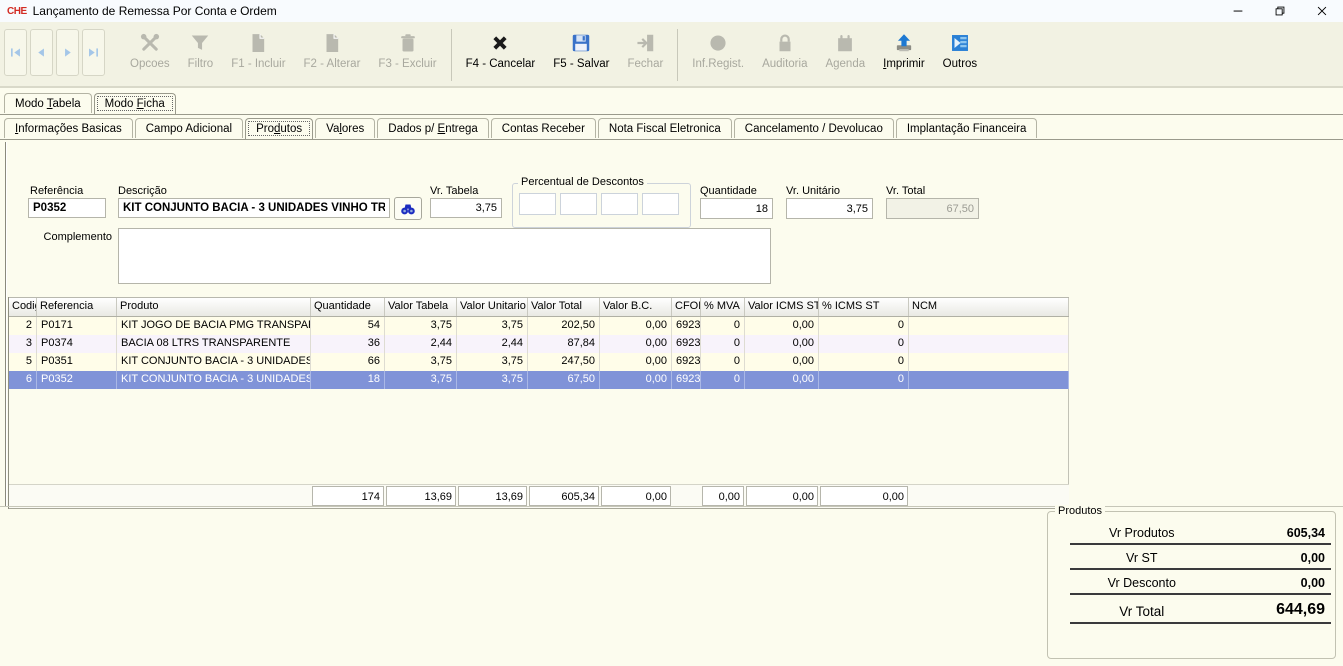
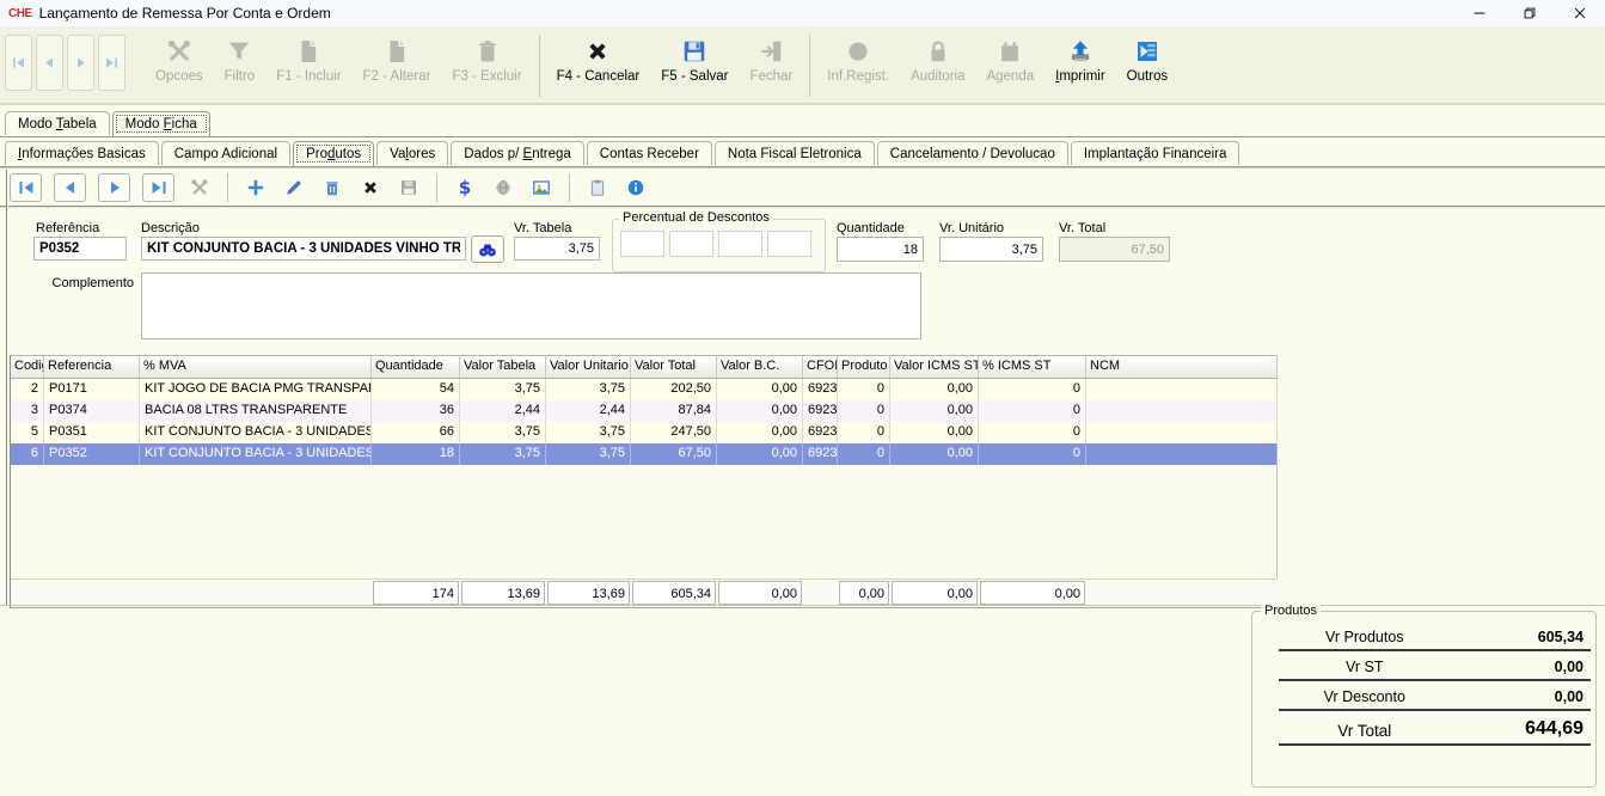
  CHE
  Lançamento de Remessa Por Conta e Ordem
  Opcoes
  Filtro
  F1 - Incluir
  F2 - Alterar
  F3 - Excluir
  F4 - Cancelar
  F5 - Salvar
  Fechar
  Inf.Regist.
  Auditoria
  Agenda
  Imprimir
  Outros
  Modo Tabela Modo Ficha
  Informações Basicas Campo Adicional Produtos Valores Dados p/ Entrega Contas Receber Nota Fiscal Eletronica Cancelamento / Devolucao Implantação Financeira
+ $
  Referência
  P0352
  Descrição
  KIT CONJUNTO BACIA - 3 UNIDADES VINHO TR
  Vr. Tabela
  3,75
  Percentual de Descontos
  Quantidade
  18
  Vr. Unitário
  3,75
  Vr. Total
  67,50
  Complemento
  Codi
  Referencia
- Produto
+ % MVA
  Quantidade
  Valor Tabela
  Valor Unitario
  Valor Total
  Valor B.C.
  CFO
- % MVA
+ Produto
  Valor ICMS ST
  % ICMS ST
  NCM
  2
  P0171
  KIT JOGO DE BACIA PMG TRANSPA
  54
  3,75
  3,75
  202,50
  0,00
  6923
  0
  0,00
  0
  3
  P0374
  BACIA 08 LTRS TRANSPARENTE
  36
  2,44
  2,44
  87,84
  0,00
  6923
  0
  0,00
  0
  5
  P0351
  KIT CONJUNTO BACIA - 3 UNIDADES
  66
  3,75
  3,75
  247,50
  0,00
  6923
  0
  0,00
  0
  6
  P0352
  KIT CONJUNTO BACIA - 3 UNIDADES
  18
  3,75
  3,75
  67,50
  0,00
  6923
  0
  0,00
  0
  174
  13,69
  13,69
  605,34
  0,00
  0,00
  0,00
  0,00
  Produtos
  Vr Produtos
  605,34
  Vr ST
  0,00
  Vr Desconto
  0,00
  Vr Total
  644,69
